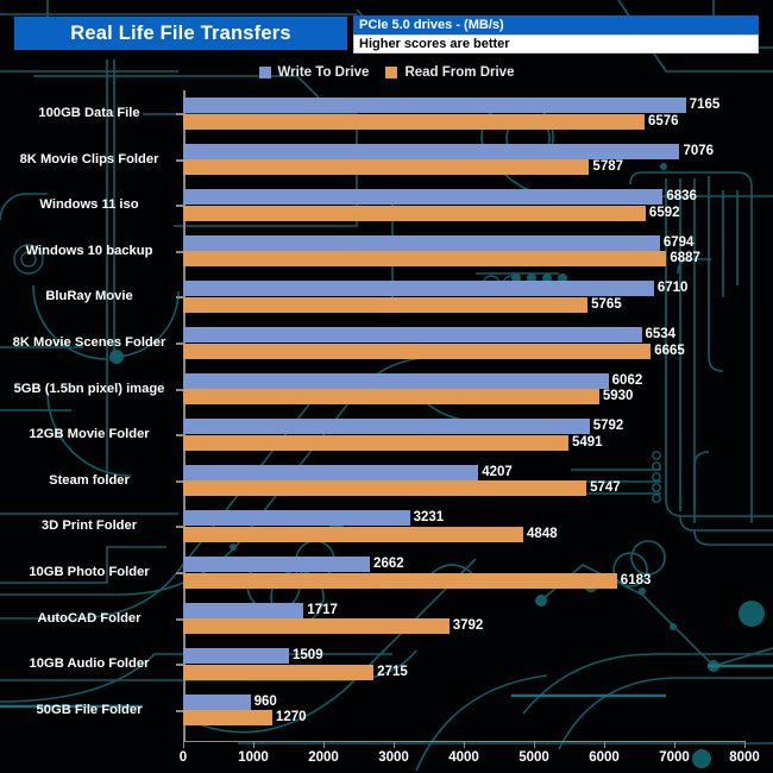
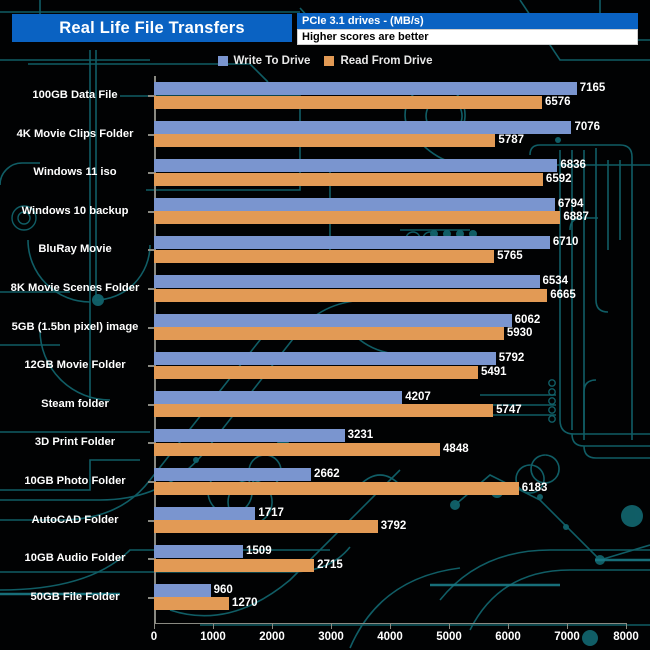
  Real Life File Transfers
- PCIe 5.0 drives - (MB/s)
+ PCIe 3.1 drives - (MB/s)
  Higher scores are better
  Write To Drive
  Read From Drive
  100GB Data File
  7165
  6576
- 8K Movie Clips Folder
+ 4K Movie Clips Folder
  7076
  5787
  Windows 11 iso
  6836
  6592
  Windows 10 backup
  6794
  6887
  BluRay Movie
  6710
  5765
  8K Movie Scenes Folder
  6534
  6665
  5GB (1.5bn pixel) image
  6062
  5930
  12GB Movie Folder
  5792
  5491
  Steam folder
  4207
  5747
  3D Print Folder
  3231
  4848
  10GB Photo Folder
  2662
  6183
  AutoCAD Folder
  1717
  3792
  10GB Audio Folder
  1509
  2715
  50GB File Folder
  960
  1270
  0
  1000
  2000
  3000
  4000
  5000
  6000
  7000
  8000
